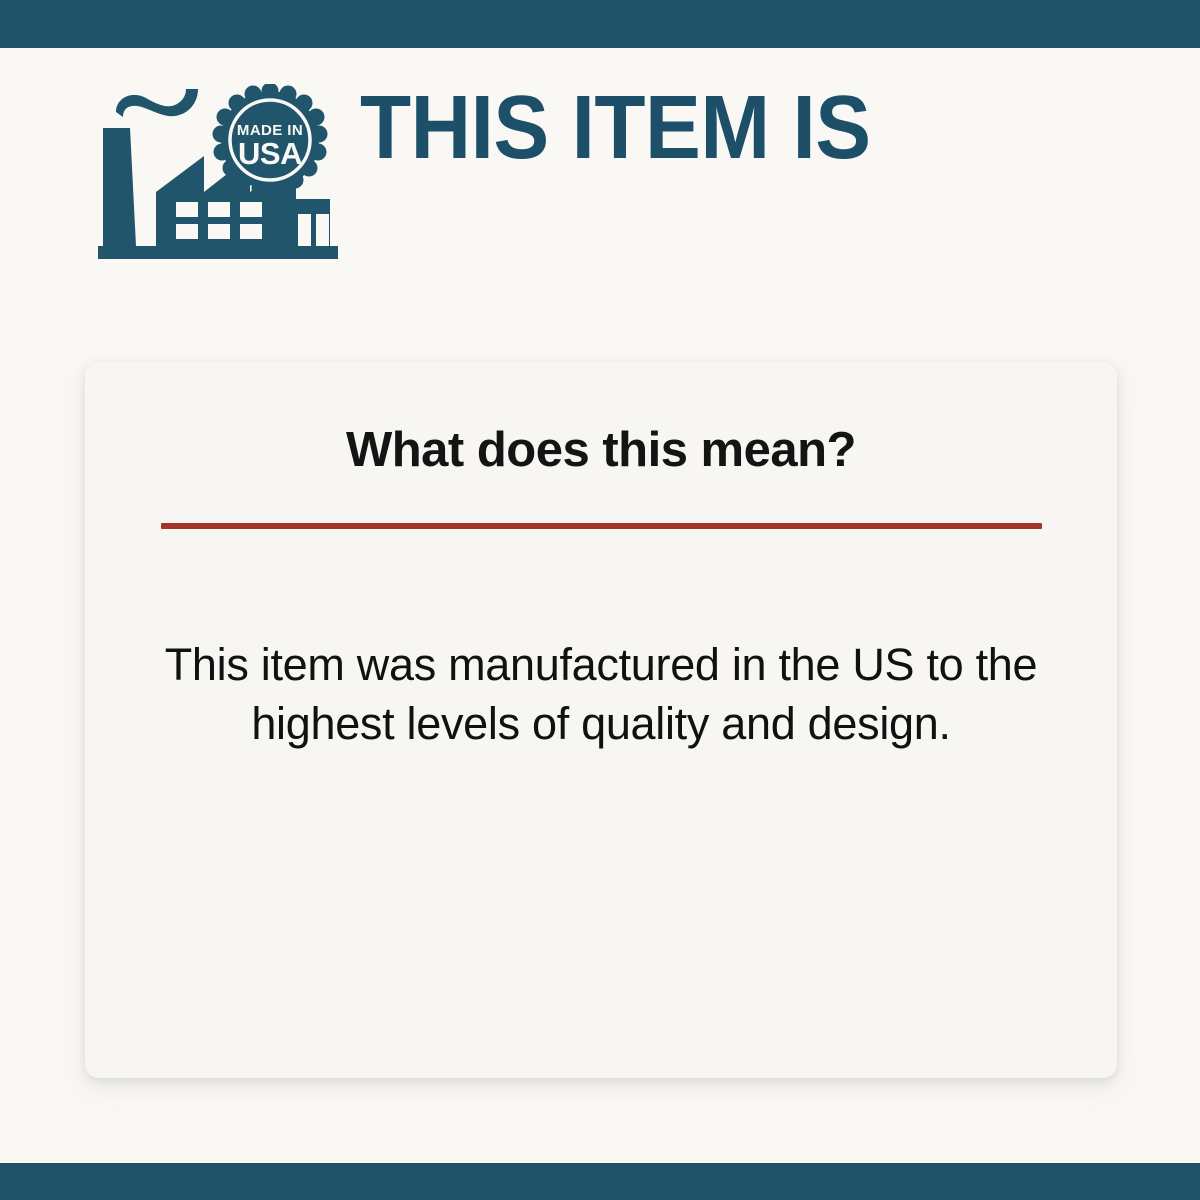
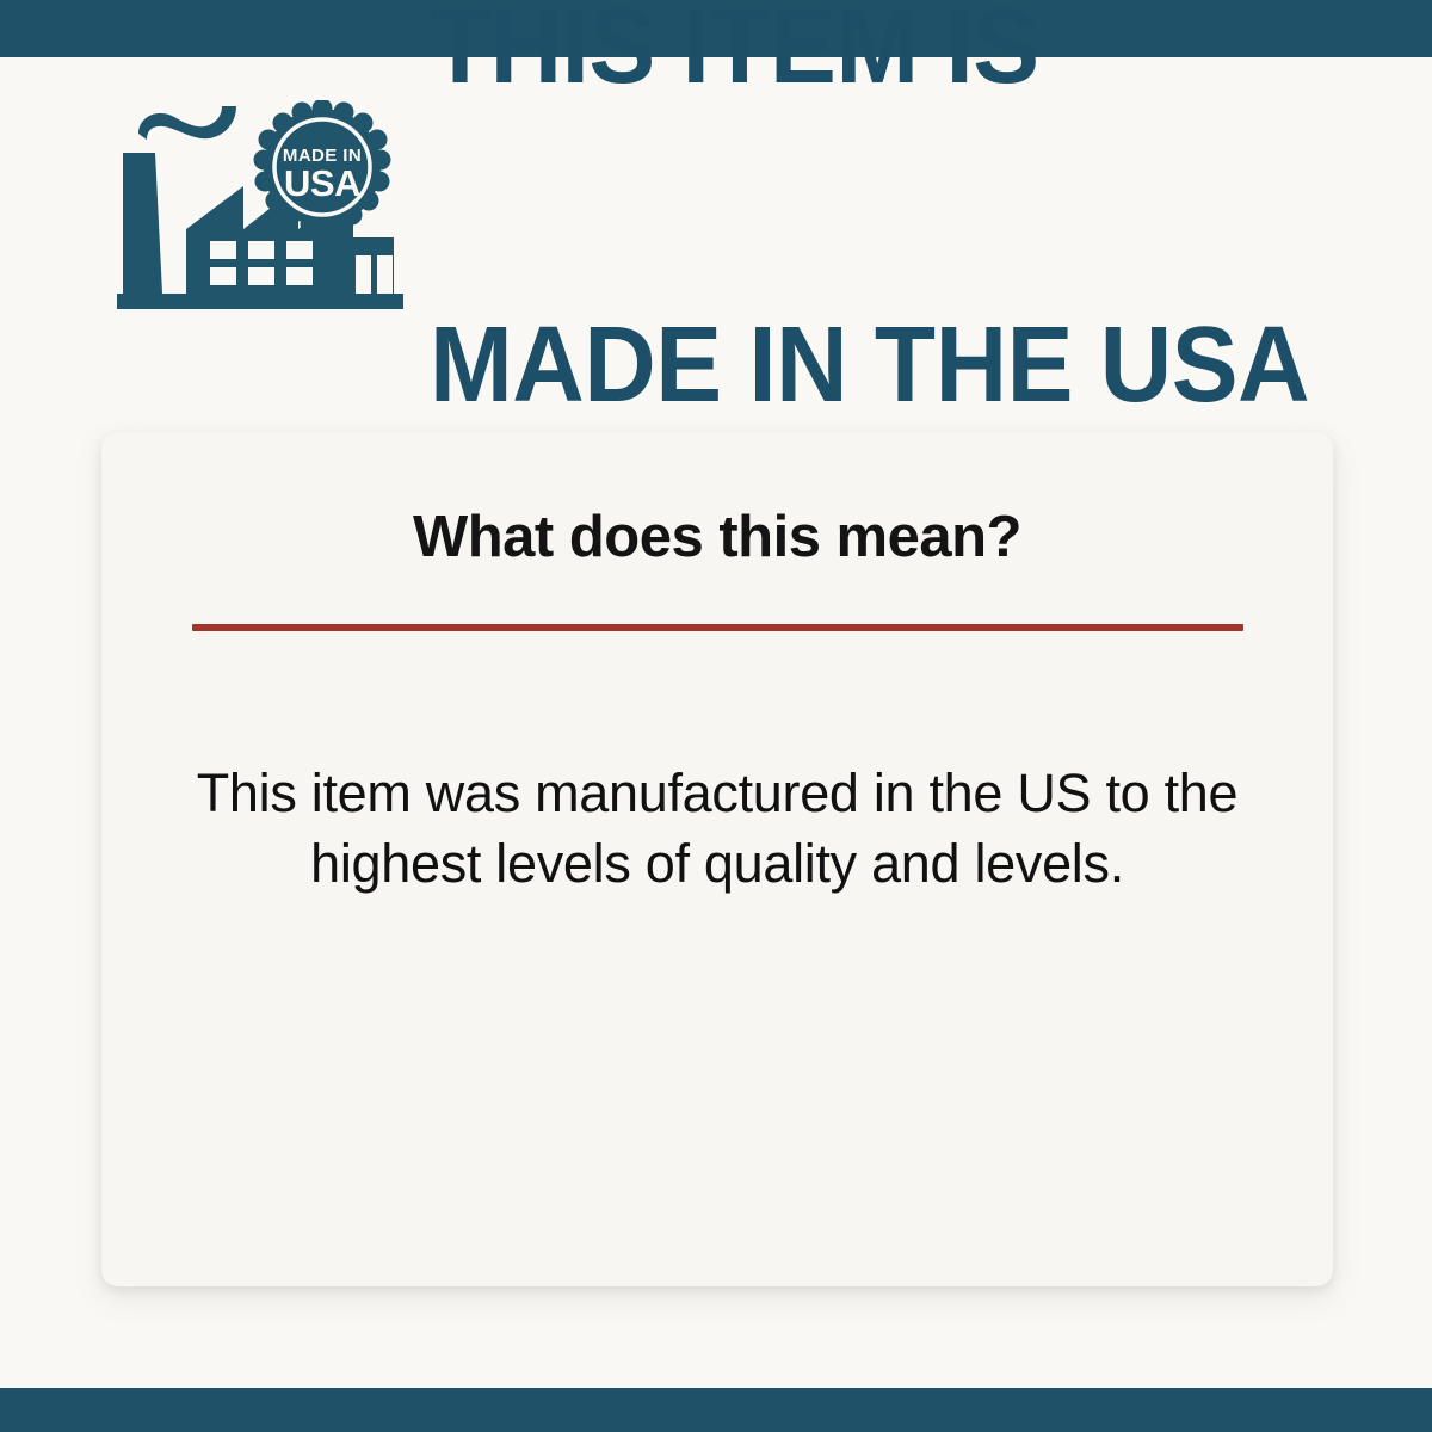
  MADE IN
  USA
  THIS ITEM IS
+ MADE IN THE USA
  What does this mean?
- This item was manufactured in the US to the highest levels of quality and design.
+ This item was manufactured in the US to the highest levels of quality and levels.
